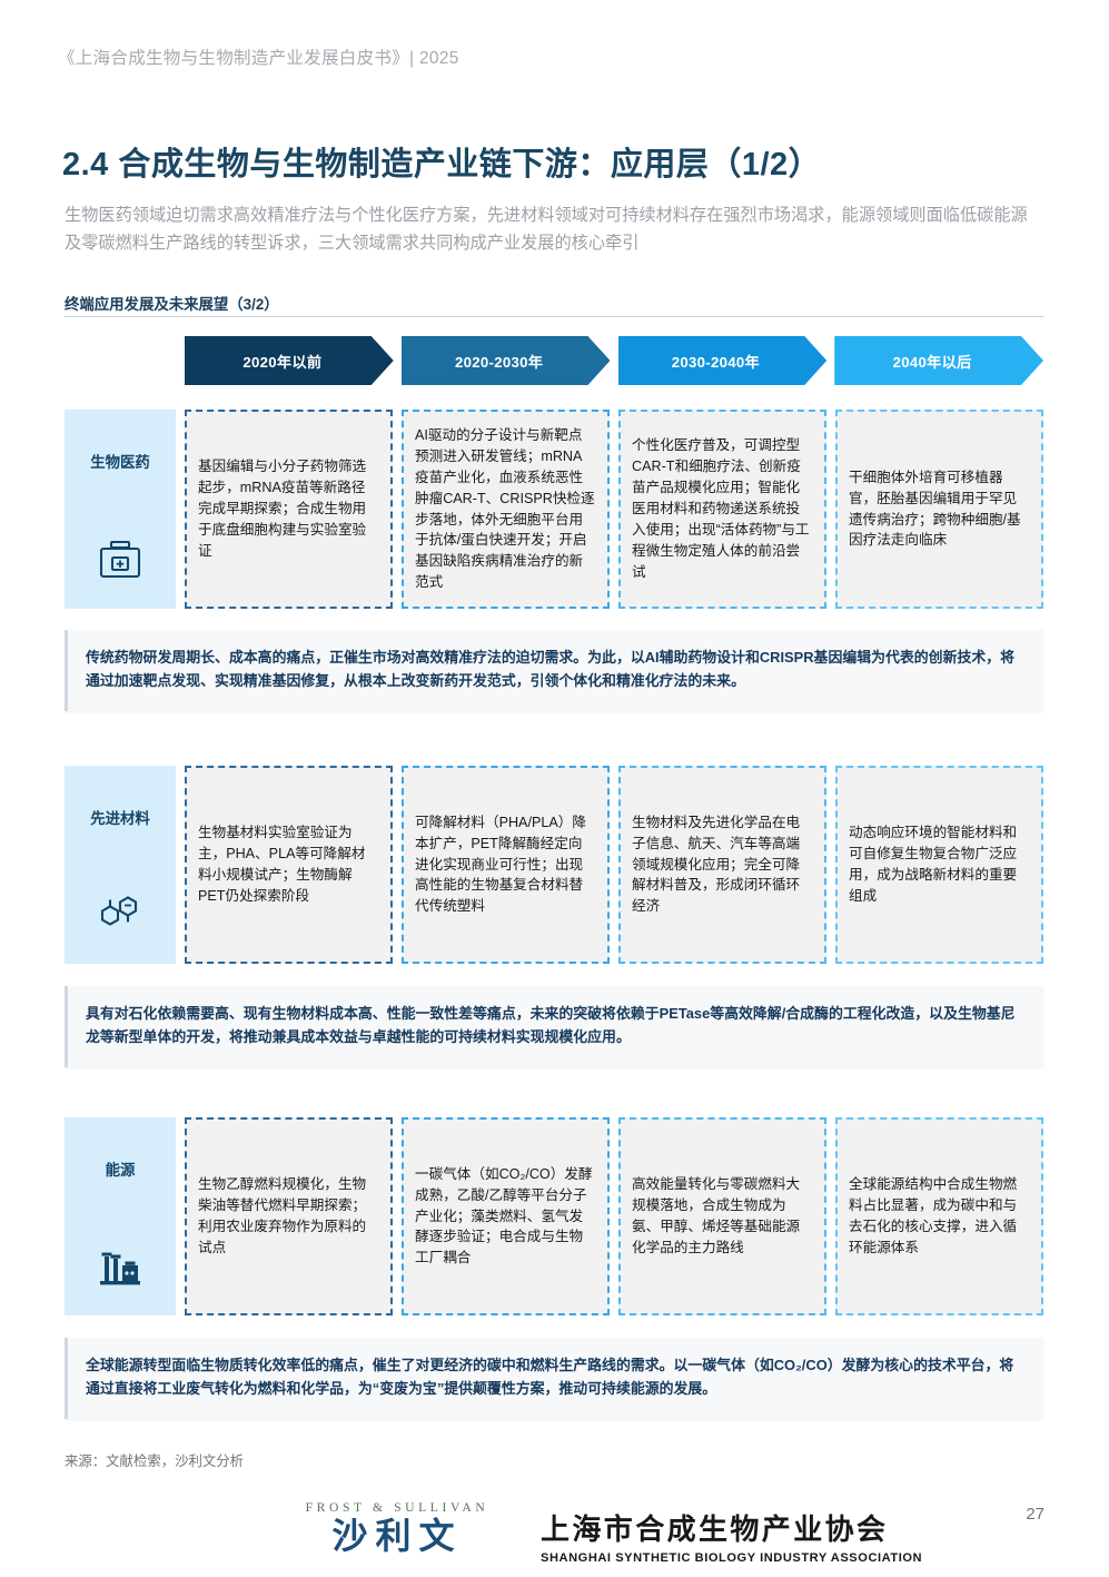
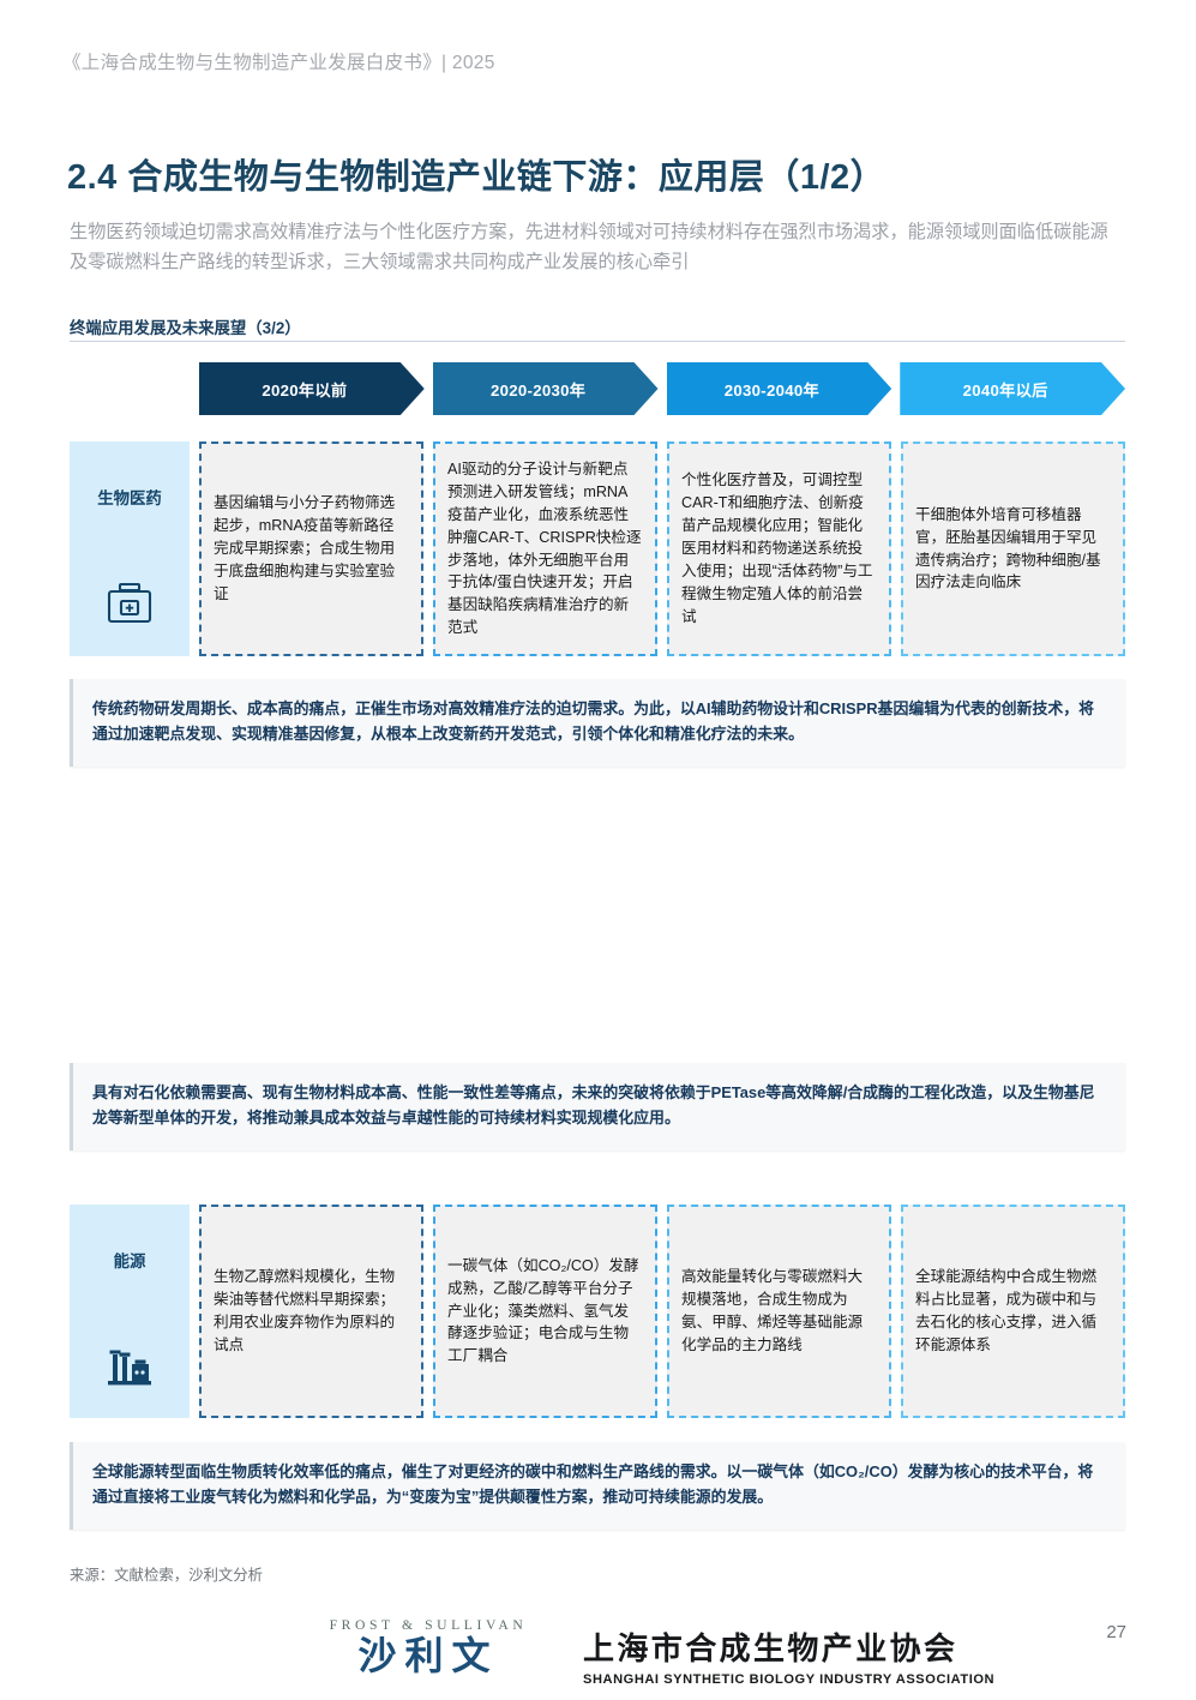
  《上海合成生物与生物制造产业发展白皮书》| 2025
  2.4 合成生物与生物制造产业链下游：应用层（1/2）
  生物医药领域迫切需求高效精准疗法与个性化医疗方案，先进材料领域对可持续材料存在强烈市场渴求，能源领域则面临低碳能源及零碳燃料生产路线的转型诉求，三大领域需求共同构成产业发展的核心牵引
  终端应用发展及未来展望（3/2）
  2020年以前
  2020-2030年
  2030-2040年
  2040年以后
  生物医药
  基因编辑与小分子药物筛选起步，mRNA疫苗等新路径完成早期探索；合成生物用于底盘细胞构建与实验室验证
  AI驱动的分子设计与新靶点预测进入研发管线；mRNA疫苗产业化，血液系统恶性肿瘤CAR-T、CRISPR快检逐步落地，体外无细胞平台用于抗体/蛋白快速开发；开启基因缺陷疾病精准治疗的新范式
  个性化医疗普及，可调控型CAR-T和细胞疗法、创新疫苗产品规模化应用；智能化医用材料和药物递送系统投入使用；出现“活体药物”与工程微生物定殖人体的前沿尝试
  干细胞体外培育可移植器官，胚胎基因编辑用于罕见遗传病治疗；跨物种细胞/基因疗法走向临床
  传统药物研发周期长、成本高的痛点，正催生市场对高效精准疗法的迫切需求。为此，以AI辅助药物设计和CRISPR基因编辑为代表的创新技术，将通过加速靶点发现、实现精准基因修复，从根本上改变新药开发范式，引领个体化和精准化疗法的未来。
- 先进材料
- 生物基材料实验室验证为主，PHA、PLA等可降解材料小规模试产；生物酶解PET仍处探索阶段
- 可降解材料（PHA/PLA）降本扩产，PET降解酶经定向进化实现商业可行性；出现高性能的生物基复合材料替代传统塑料
- 生物材料及先进化学品在电子信息、航天、汽车等高端领域规模化应用；完全可降解材料普及，形成闭环循环经济
- 动态响应环境的智能材料和可自修复生物复合物广泛应用，成为战略新材料的重要组成
  具有对石化依赖需要高、现有生物材料成本高、性能一致性差等痛点，未来的突破将依赖于PETase等高效降解/合成酶的工程化改造，以及生物基尼龙等新型单体的开发，将推动兼具成本效益与卓越性能的可持续材料实现规模化应用。
  能源
  生物乙醇燃料规模化，生物柴油等替代燃料早期探索；利用农业废弃物作为原料的试点
  一碳气体（如CO₂/CO）发酵成熟，乙酸/乙醇等平台分子产业化；藻类燃料、氢气发酵逐步验证；电合成与生物工厂耦合
  高效能量转化与零碳燃料大规模落地，合成生物成为氨、甲醇、烯烃等基础能源化学品的主力路线
  全球能源结构中合成生物燃料占比显著，成为碳中和与去石化的核心支撑，进入循环能源体系
  全球能源转型面临生物质转化效率低的痛点，催生了对更经济的碳中和燃料生产路线的需求。以一碳气体（如CO₂/CO）发酵为核心的技术平台，将通过直接将工业废气转化为燃料和化学品，为“变废为宝”提供颠覆性方案，推动可持续能源的发展。
  来源：文献检索，沙利文分析
  27
  FROST & SULLIVAN
  沙利文
  上海市合成生物产业协会
  SHANGHAI SYNTHETIC BIOLOGY INDUSTRY ASSOCIATION
